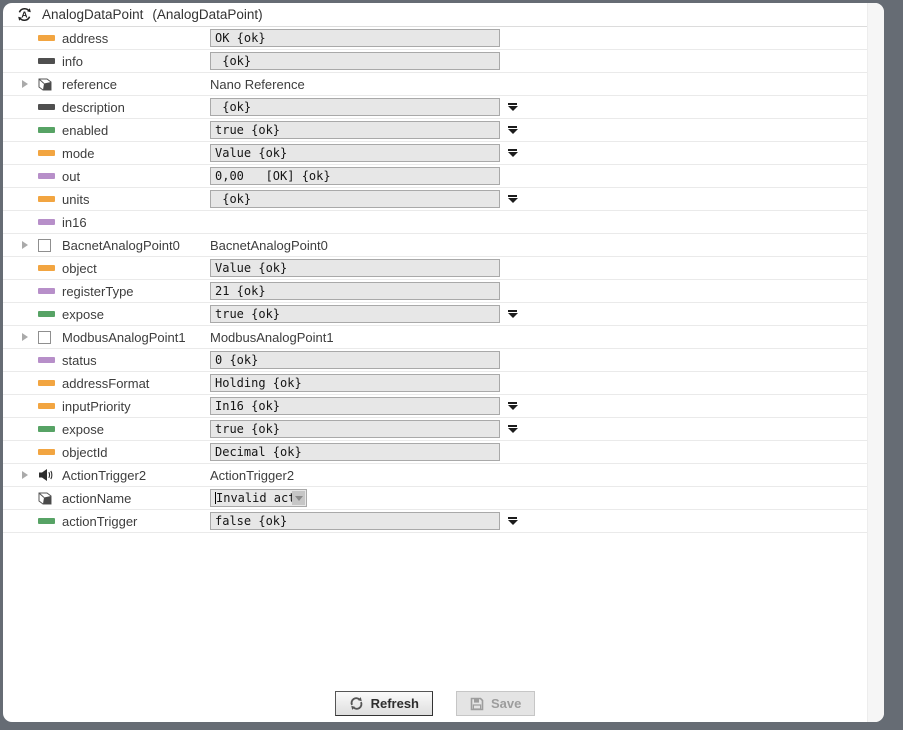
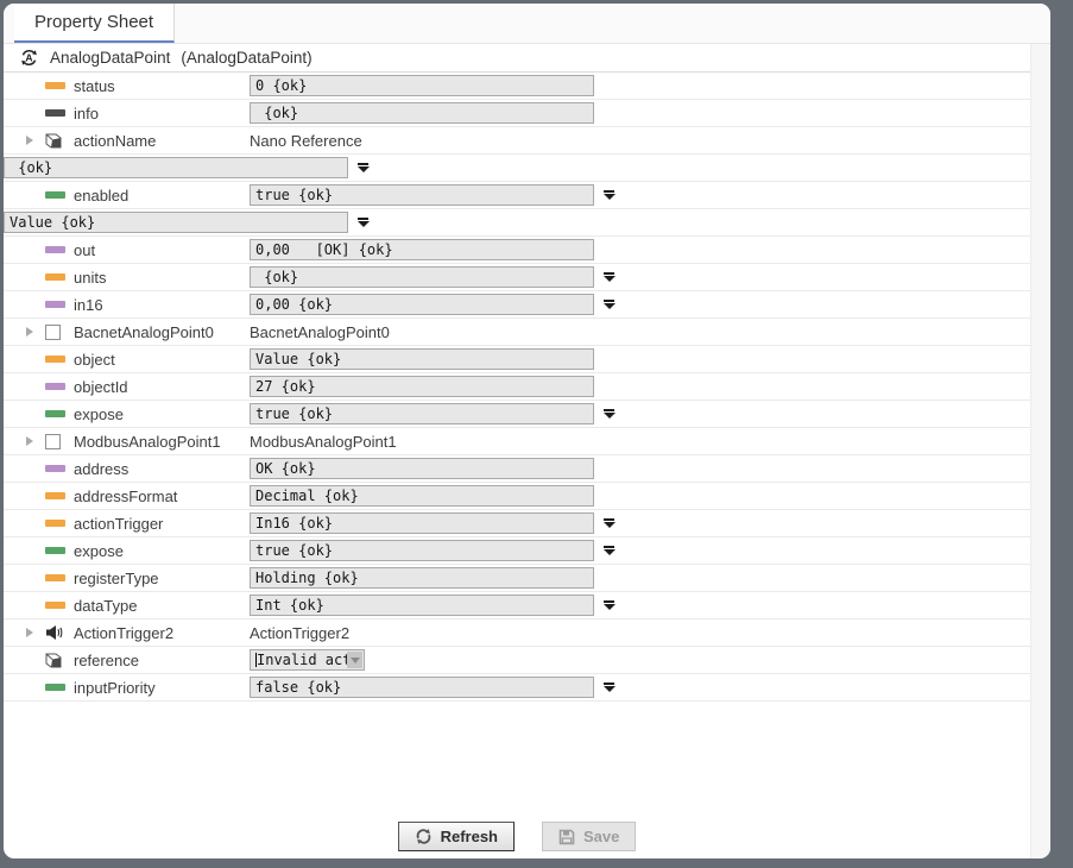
+ Property Sheet
  A
  AnalogDataPoint
  (AnalogDataPoint)
- address
+ status
- OK {ok}
+ 0 {ok}
  info
  {ok}
- reference
+ actionName
  Nano Reference
- description
  {ok}
  enabled
  true {ok}
- mode
  Value {ok}
  out
  0,00 [OK] {ok}
  units
  {ok}
  in16
+ 0,00 {ok}
  BacnetAnalogPoint0
  BacnetAnalogPoint0
  object
  Value {ok}
- registerType
+ objectId
- 21 {ok}
+ 27 {ok}
  expose
  true {ok}
  ModbusAnalogPoint1
  ModbusAnalogPoint1
- status
+ address
- 0 {ok}
+ OK {ok}
  addressFormat
- Holding {ok}
+ Decimal {ok}
- inputPriority
+ actionTrigger
  In16 {ok}
  expose
  true {ok}
- objectId
+ registerType
- Decimal {ok}
+ Holding {ok}
+ dataType
+ Int {ok}
  ActionTrigger2
  ActionTrigger2
- actionName
+ reference
  Invalid ac
- actionTrigger
+ inputPriority
  false {ok}
  Refresh
  Save
